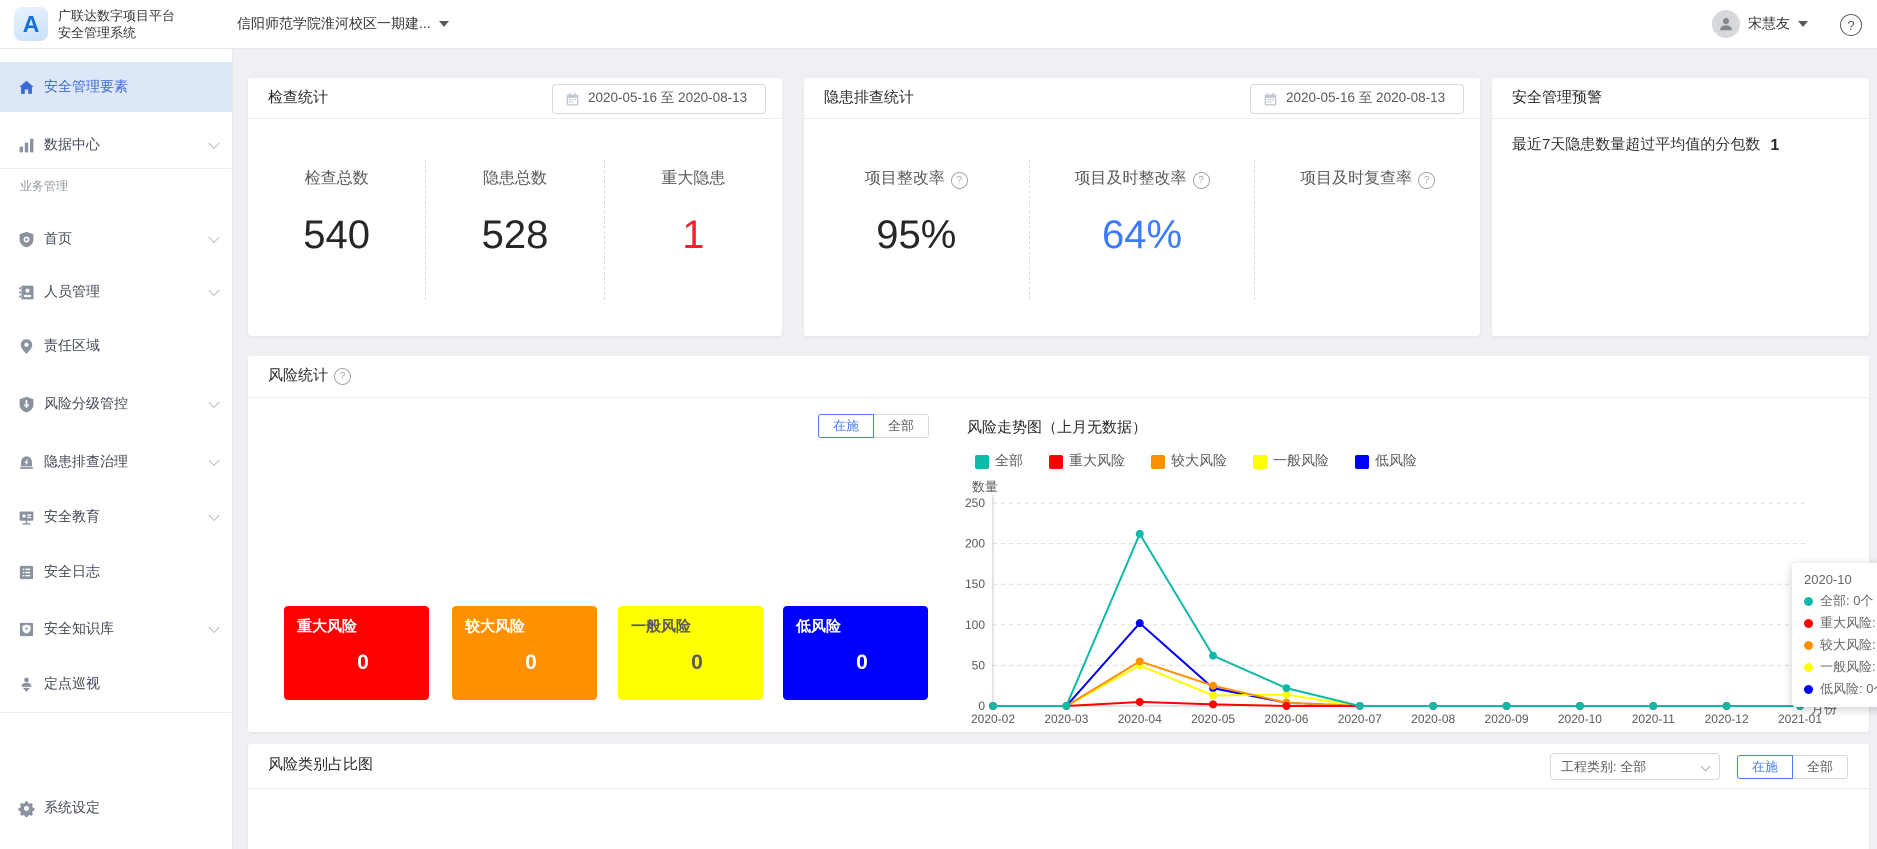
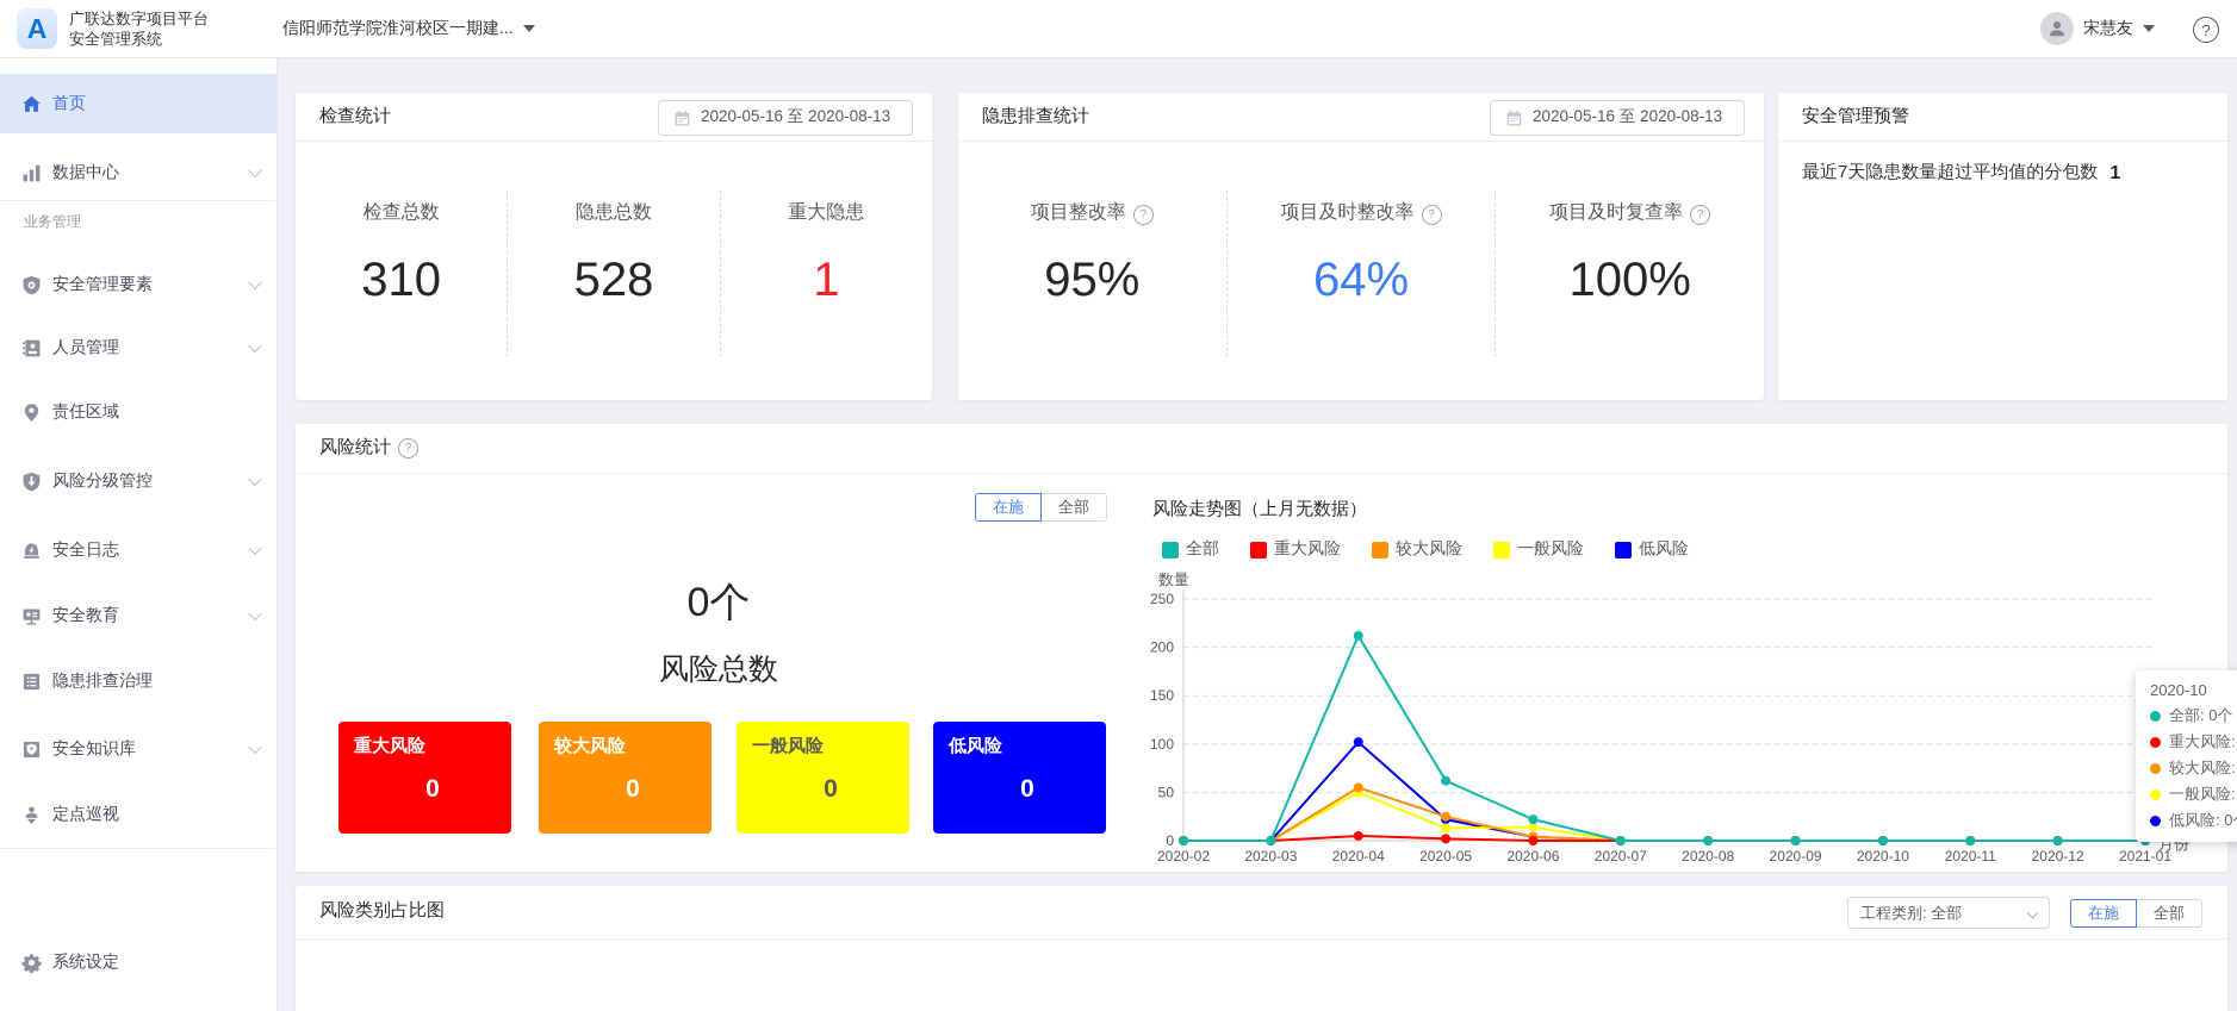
  A
  广联达数字项目平台
  安全管理系统
  信阳师范学院淮河校区一期建...
  宋慧友
- 安全管理要素
+ 首页
  数据中心
- 首页
+ 安全管理要素
  人员管理
  责任区域
  风险分级管控
- 隐患排查治理
+ 安全日志
  安全教育
- 安全日志
+ 隐患排查治理
  安全知识库
  定点巡视
  系统设定
  业务管理
  检查统计
  2020-05-16 至 2020-08-13
  检查总数
- 540
+ 310
  隐患总数
  528
  重大隐患
  1
  隐患排查统计
  2020-05-16 至 2020-08-13
  项目整改率
  95%
  项目及时整改率
  64%
  项目及时复查率
+ 100%
  安全管理预警
  最近7天隐患数量超过平均值的分包数
  1
  风险统计
  在施
  全部
+ 0个
+ 风险总数
  重大风险
  0
  较大风险
  0
  一般风险
  0
  低风险
  0
  风险走势图（上月无数据）
  全部
  重大风险
  较大风险
  一般风险
  低风险
  数量
  月份
  0
  50
  100
  150
  200
  250
  2020-02
  2020-03
  2020-04
  2020-05
  2020-06
  2020-07
  2020-08
  2020-09
  2020-10
  2020-11
  2020-12
  2021-01
  2020-10
  全部: 0个
  重大风险:
  较大风险:
  一般风险:
  低风险: 0
  风险类别占比图
  工程类别: 全部
  在施
  全部
